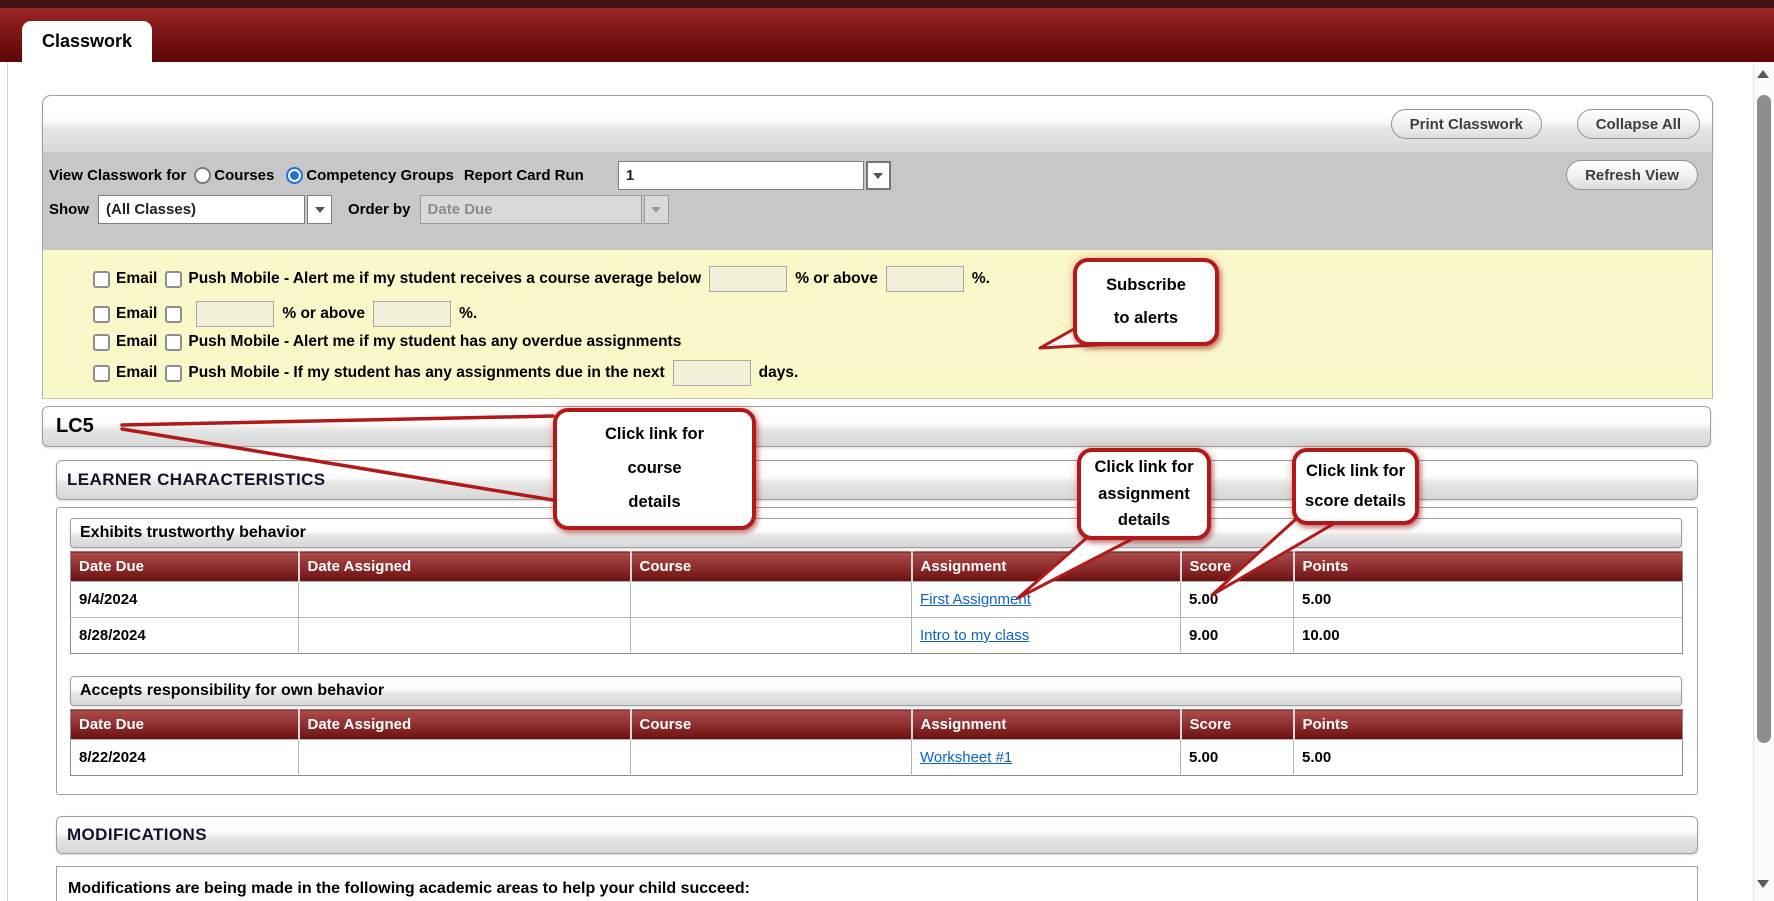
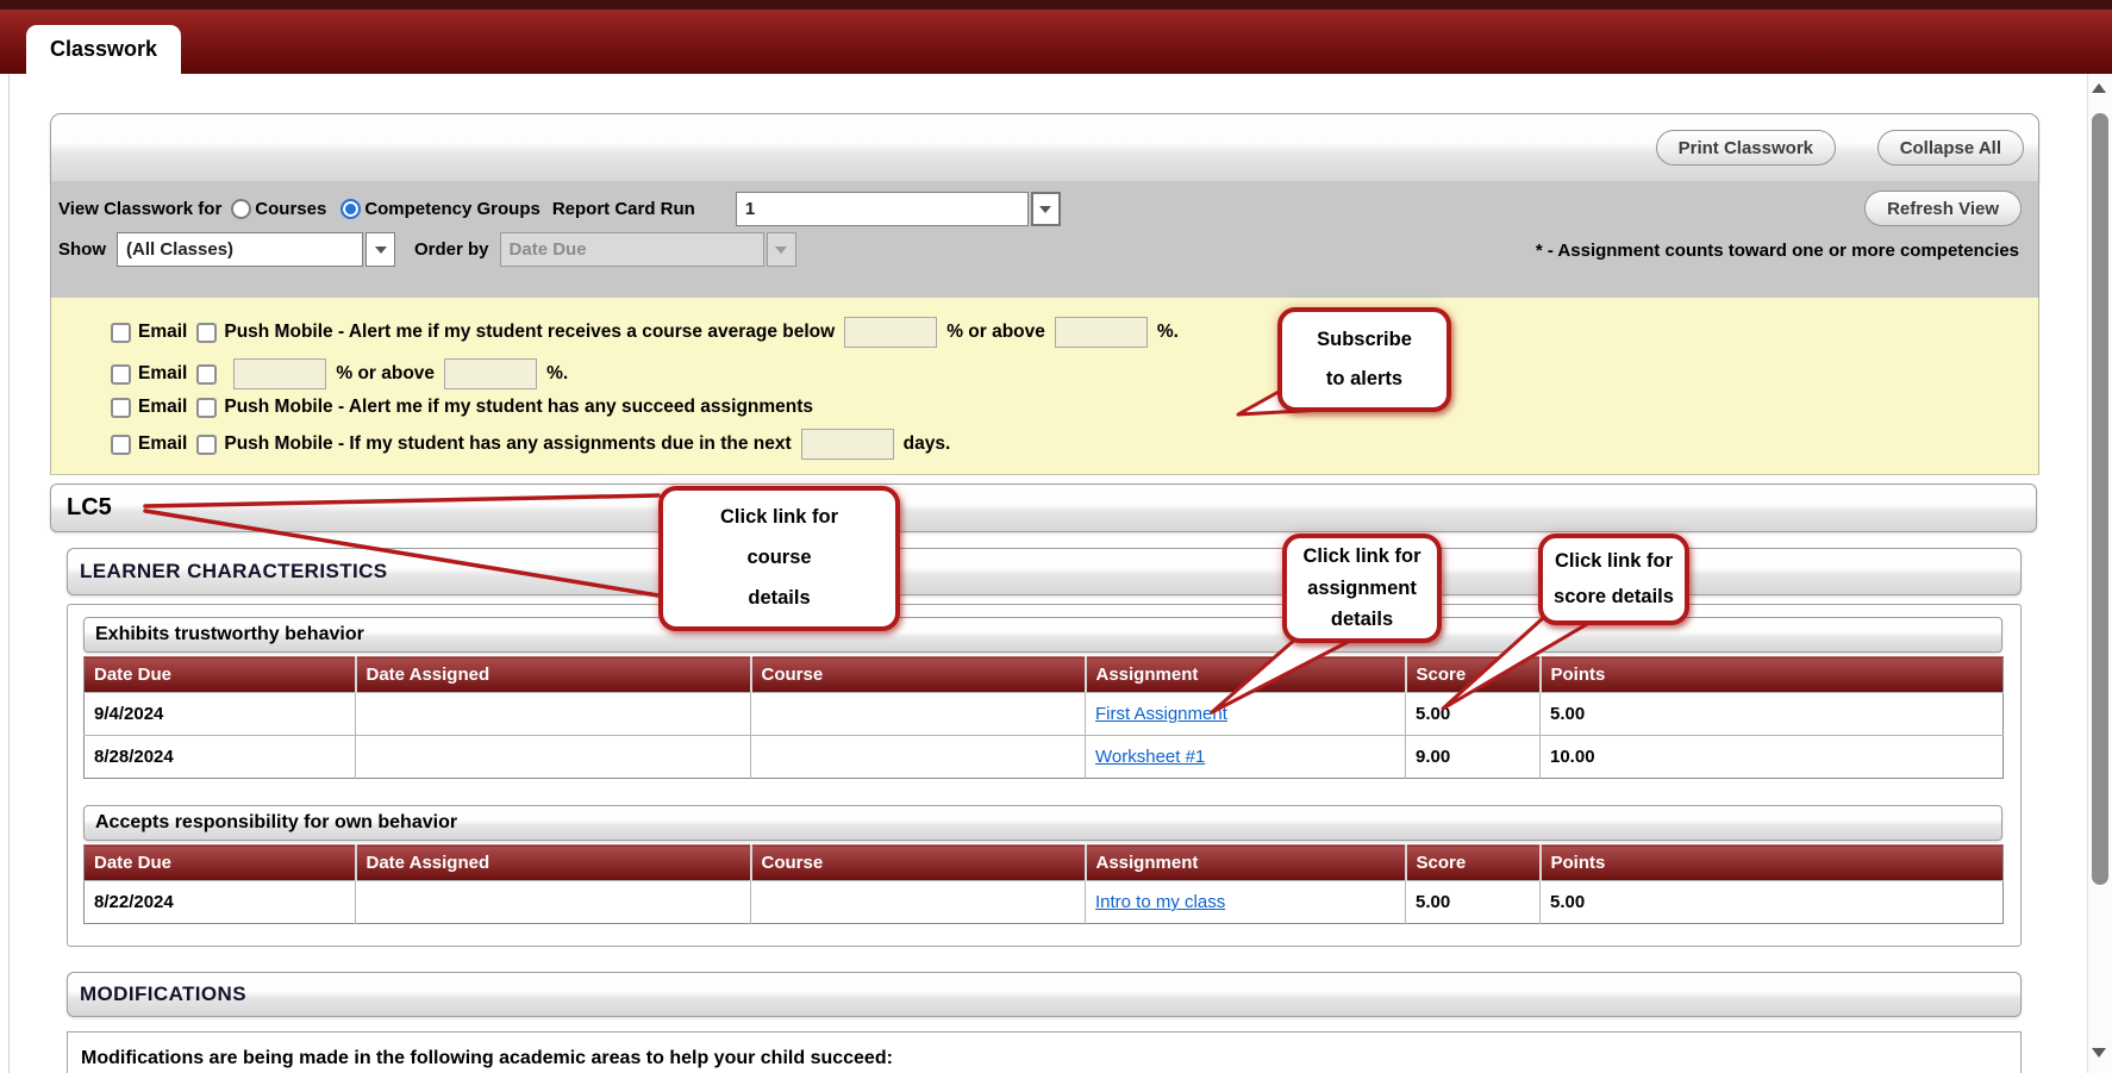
  Classwork
  Print Classwork
  Collapse All
  View Classwork for
  Courses
  Competency Groups
  Report Card Run
  1
  Refresh View
  Show
  (All Classes)
  Order by
  Date Due
+ * - Assignment counts toward one or more competencies
  Email
  Push Mobile - Alert me if my student receives a course average below
  % or above
  %.
  Email
  % or above
  %.
  Email
- Push Mobile - Alert me if my student has any overdue assignments
+ Push Mobile - Alert me if my student has any succeed assignments
  Email
  Push Mobile - If my student has any assignments due in the next
  days.
  LC5
  LEARNER CHARACTERISTICS
  Exhibits trustworthy behavior
  Date Due	Date Assigned	Course	Assignment	Score	Points
  9/4/2024			First Assignment	5.00	5.00
- 8/28/2024			Intro to my class	9.00	10.00
+ 8/28/2024			Worksheet #1	9.00	10.00
  Accepts responsibility for own behavior
  Date Due	Date Assigned	Course	Assignment	Score	Points
- 8/22/2024			Worksheet #1	5.00	5.00
+ 8/22/2024			Intro to my class	5.00	5.00
  MODIFICATIONS
  Modifications are being made in the following academic areas to help your child succeed:
  Subscribe
  to alerts
  Click link for
  course
  details
  Click link for
  assignment
  details
  Click link for
  score details
